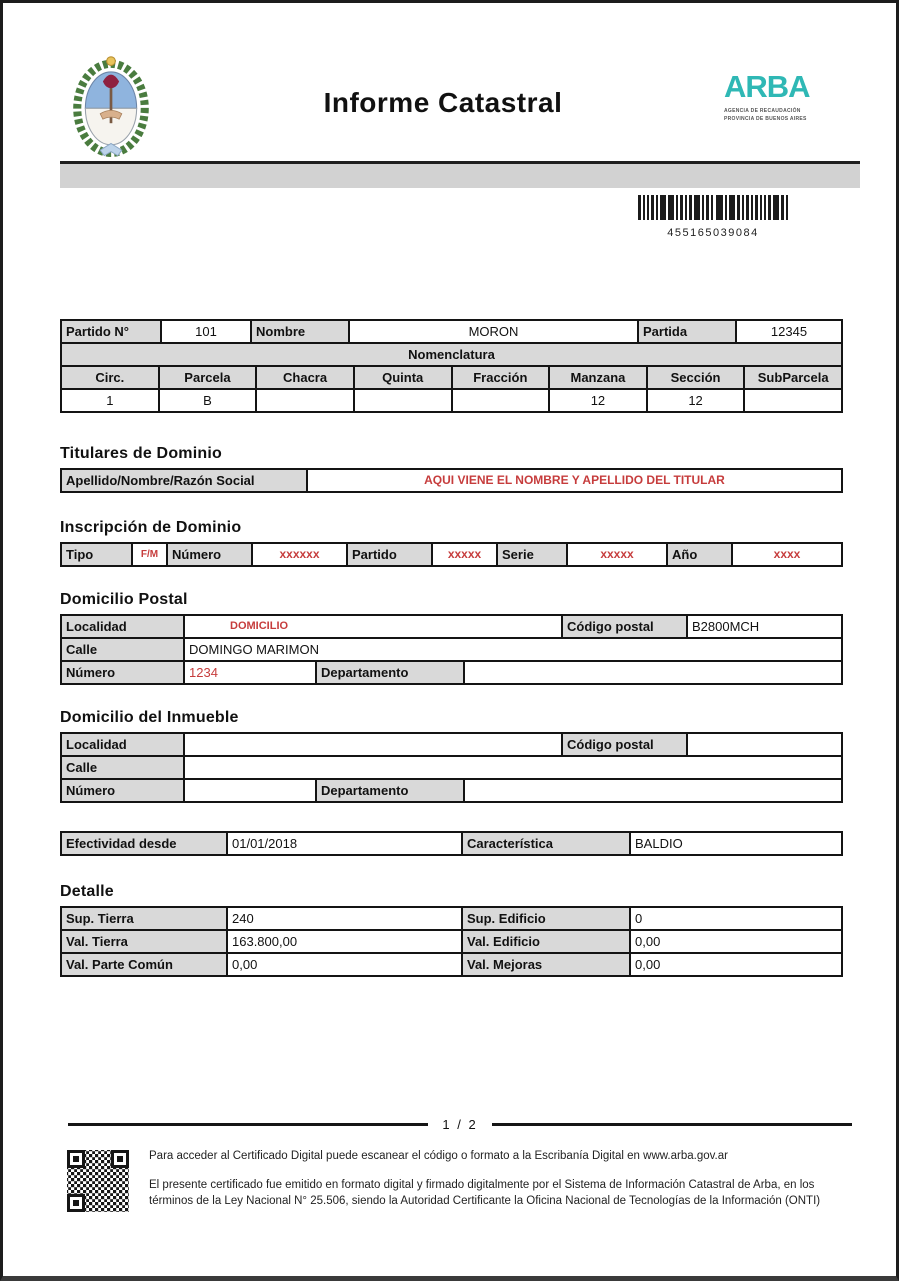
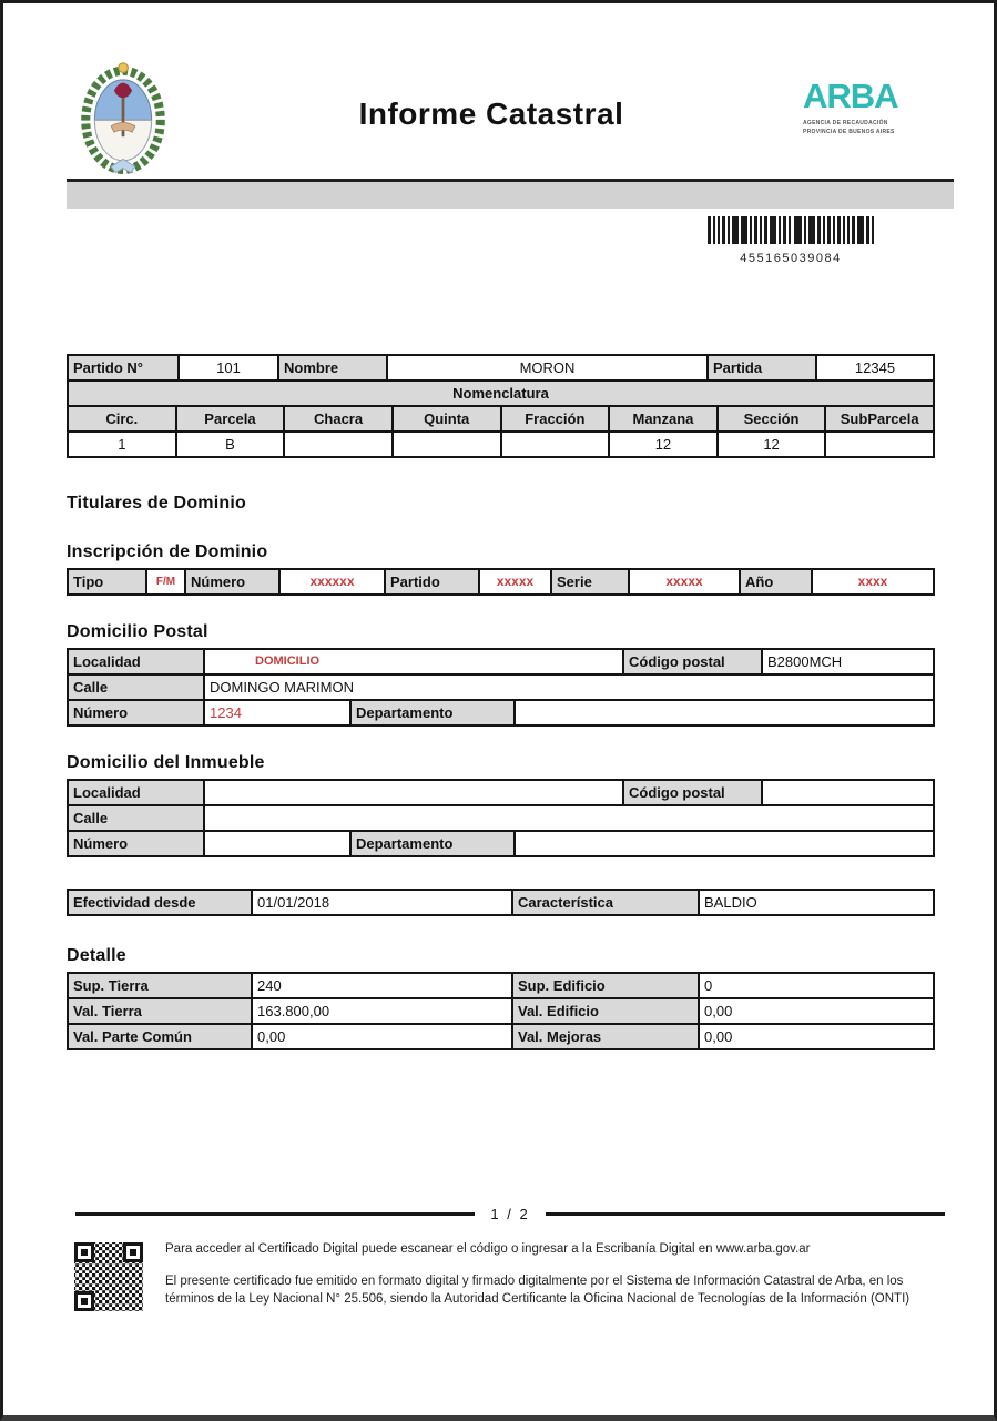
  Informe Catastral
  ARBA
  455165039084
  Partido N°
  101
  Nombre
  MORON
  Partida
  12345
  Nomenclatura
  Circ.
  Parcela
  Chacra
  Quinta
  Fracción
  Manzana
  Sección
  SubParcela
  1
  B
  12
  12
  Titulares de Dominio
- Apellido/Nombre/Razón Social
- AQUI VIENE EL NOMBRE Y APELLIDO DEL TITULAR
  Inscripción de Dominio
  Tipo
  F/M
  Número
  xxxxxx
  Partido
  xxxxx
  Serie
  xxxxx
  Año
  xxxx
  Domicilio Postal
  Localidad
  DOMICILIO
  Código postal
  B2800MCH
  Calle
  DOMINGO MARIMON
  Número
  1234
  Departamento
  Domicilio del Inmueble
  Localidad
  Código postal
  Calle
  Número
  Departamento
  Efectividad desde
  01/01/2018
  Característica
  BALDIO
  Detalle
  Sup. Tierra
  240
  Sup. Edificio
  0
  Val. Tierra
  163.800,00
  Val. Edificio
  0,00
  Val. Parte Común
  0,00
  Val. Mejoras
  0,00
  1 / 2
- Para acceder al Certificado Digital puede escanear el código o formato a la Escribanía Digital en www.arba.gov.ar
+ Para acceder al Certificado Digital puede escanear el código o ingresar a la Escribanía Digital en www.arba.gov.ar
  El presente certificado fue emitido en formato digital y firmado digitalmente por el Sistema de Información Catastral de Arba, en los términos de la Ley Nacional N° 25.506, siendo la Autoridad Certificante la Oficina Nacional de Tecnologías de la Información (ONTI)
